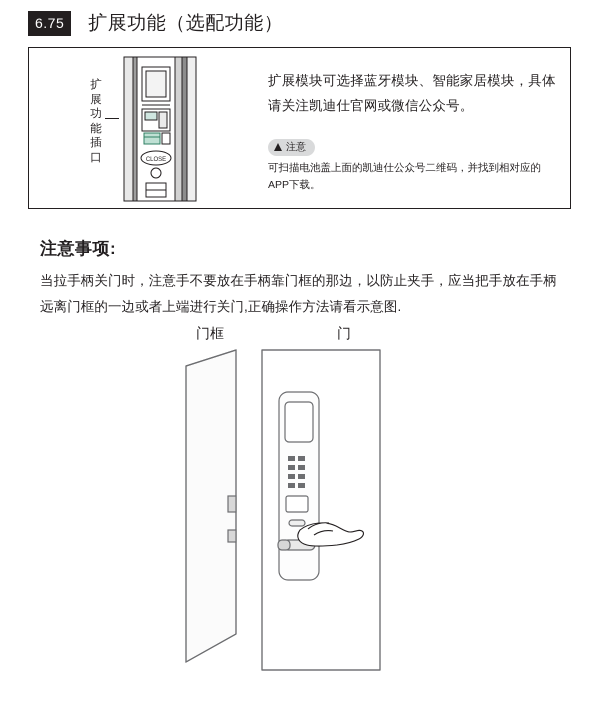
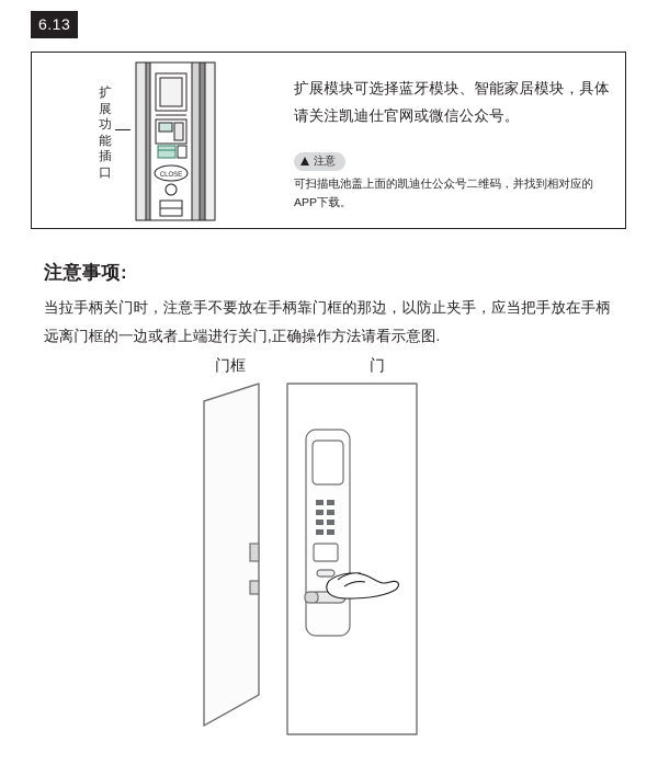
- 6.75
+ 6.13
- 扩展功能（选配功能）
  扩展功能插口
  扩展模块可选择蓝牙模块、智能家居模块，具体请关注凯迪仕官网或微信公众号。
  注意
  可扫描电池盖上面的凯迪仕公众号二维码，并找到相对应的APP下载。
  注意事项:
  当拉手柄关门时，注意手不要放在手柄靠门框的那边，以防止夹手，应当把手放在手柄远离门框的一边或者上端进行关门,正确操作方法请看示意图.
  门框
  门
